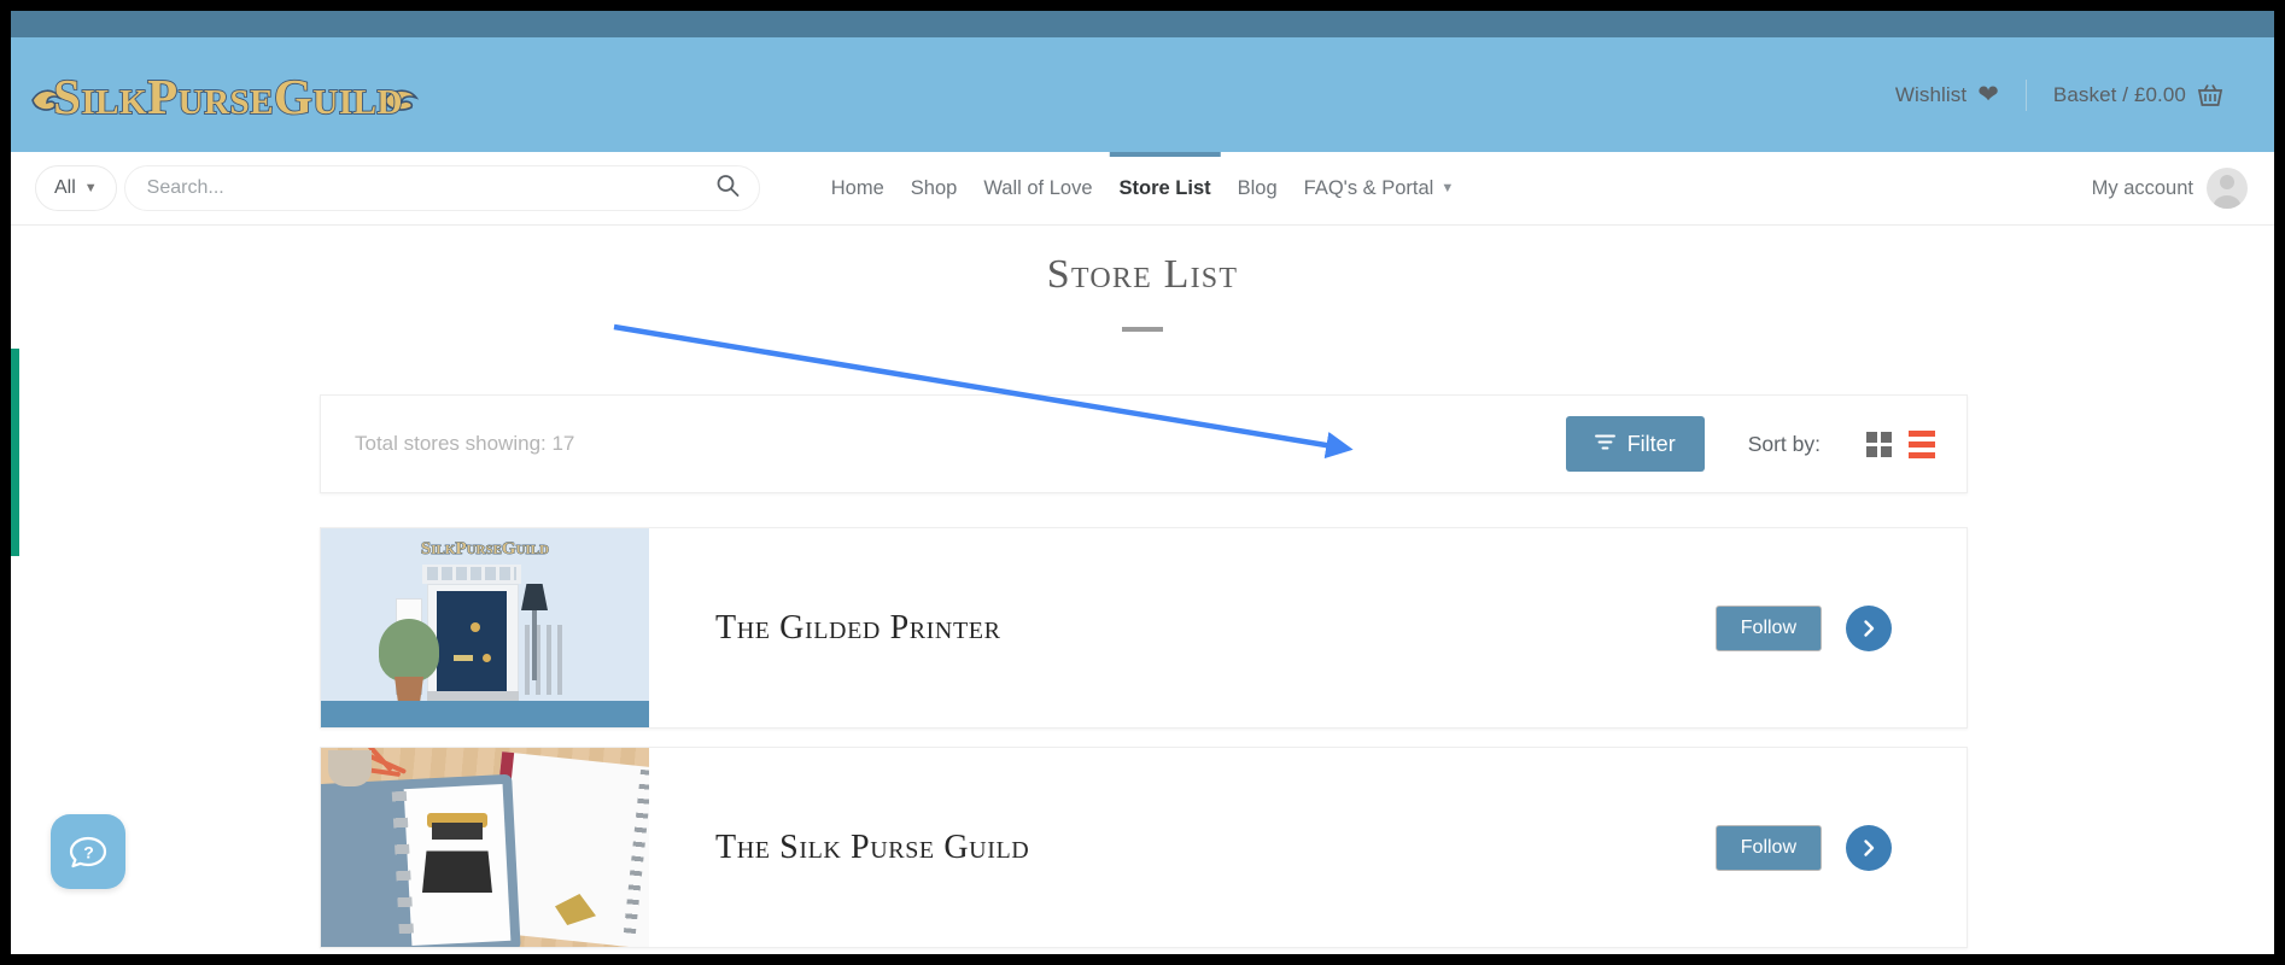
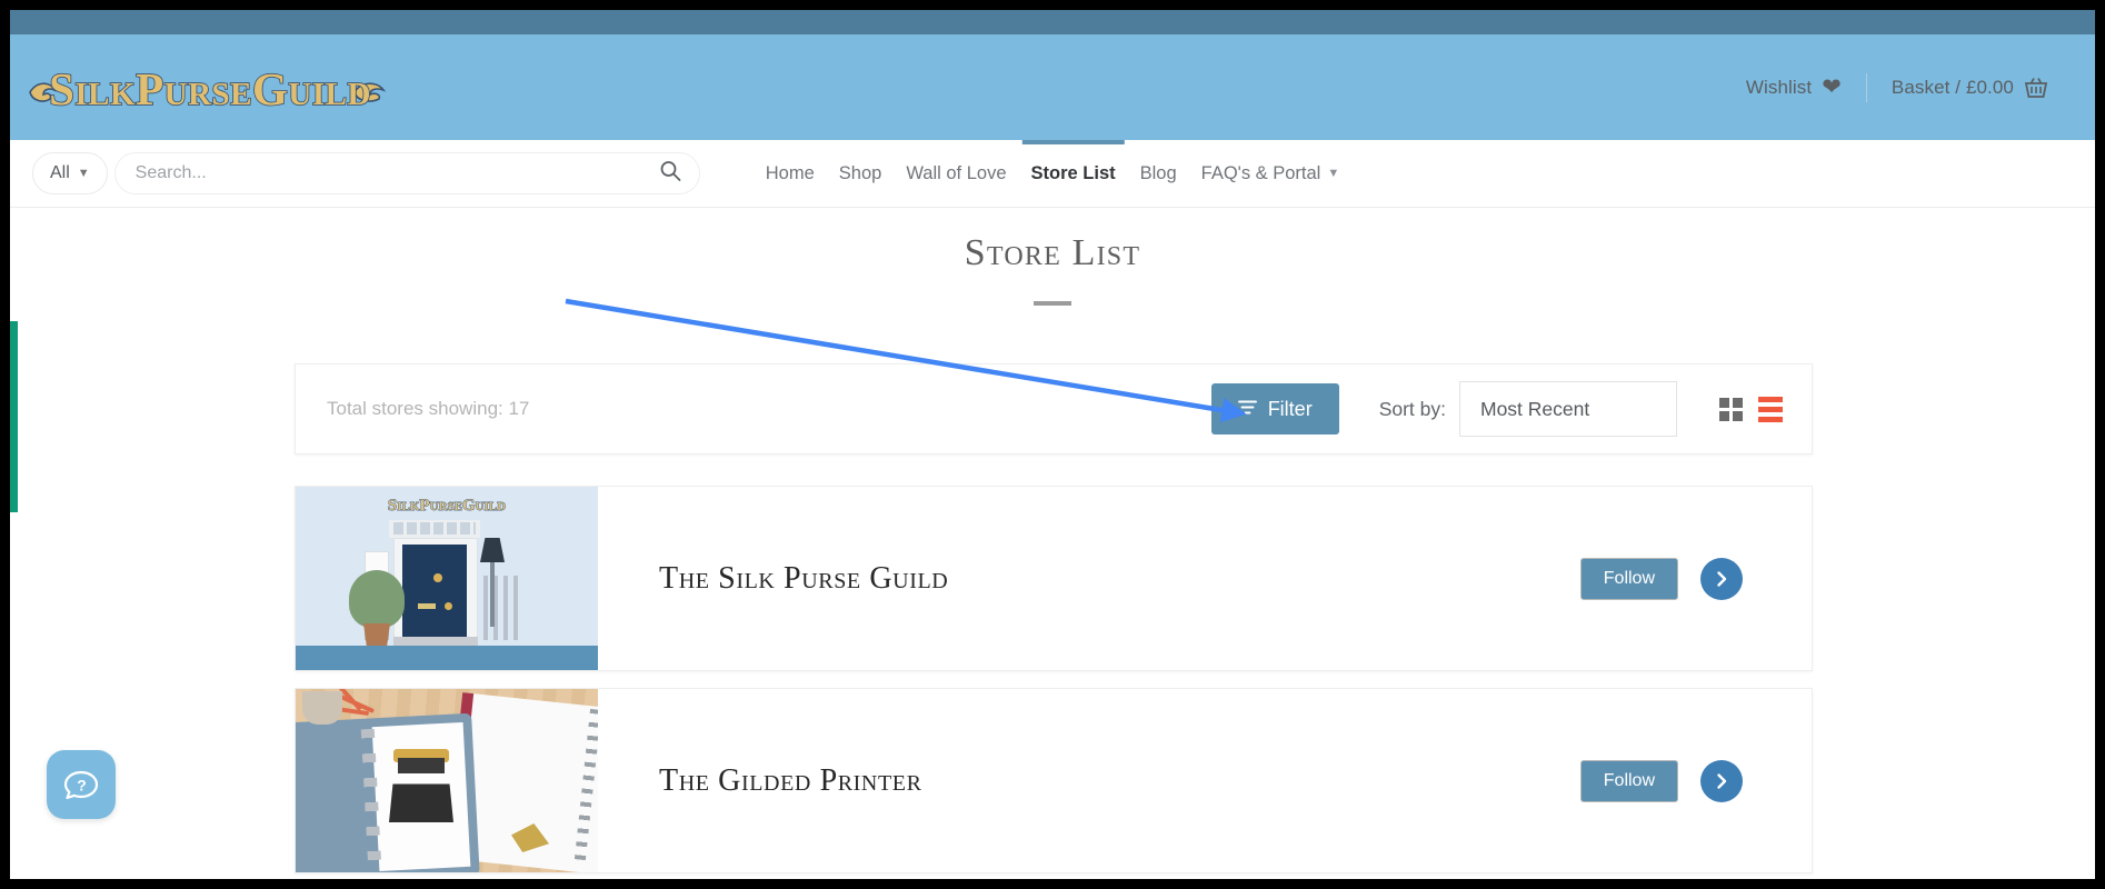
  SilkPurseGuild
  Wishlist
  ❤
  Basket / £0.00
  All
  ▼
  Search...
  Home
  Shop
  Wall of Love
  Store List
  Blog
  FAQ's & Portal
  ▼
- My account
  Store List
  Total stores showing: 17
  Filter
  Sort by:
+ Most Recent
  SilkPurseGuild
- The Gilded Printer
+ The Silk Purse Guild
  Follow
- The Silk Purse Guild
+ The Gilded Printer
  Follow
  ?
